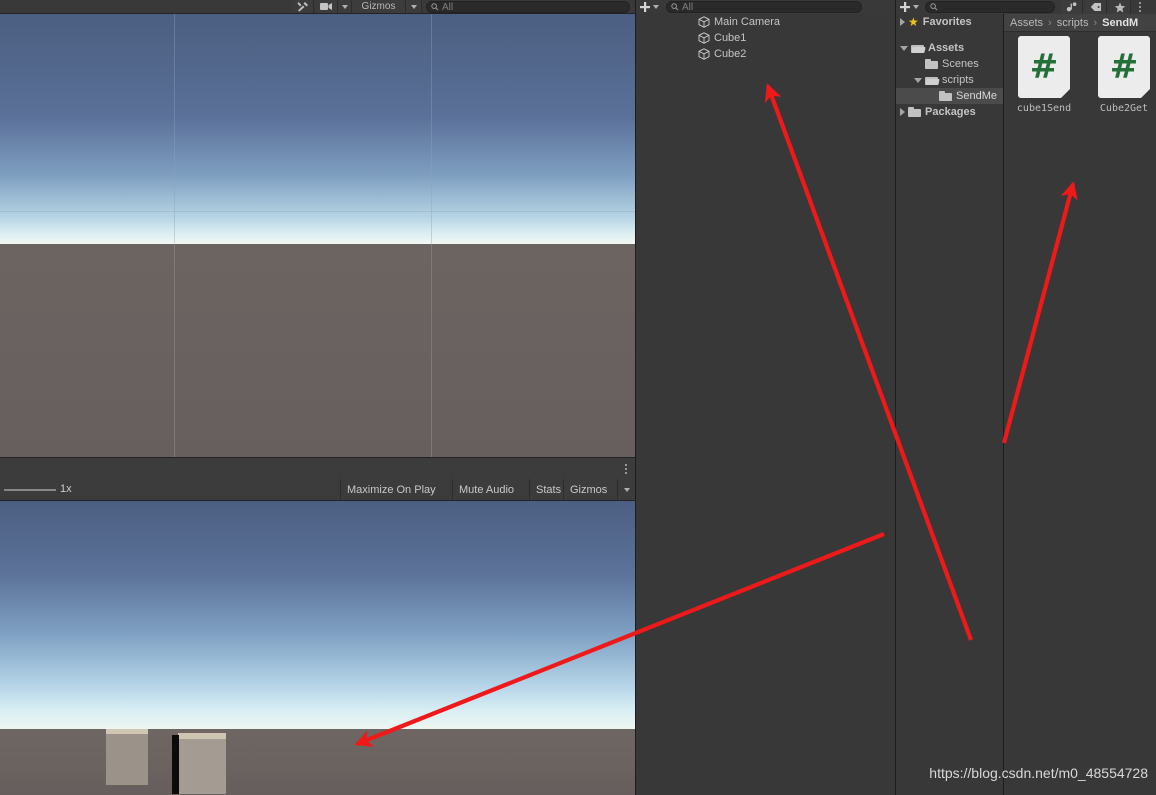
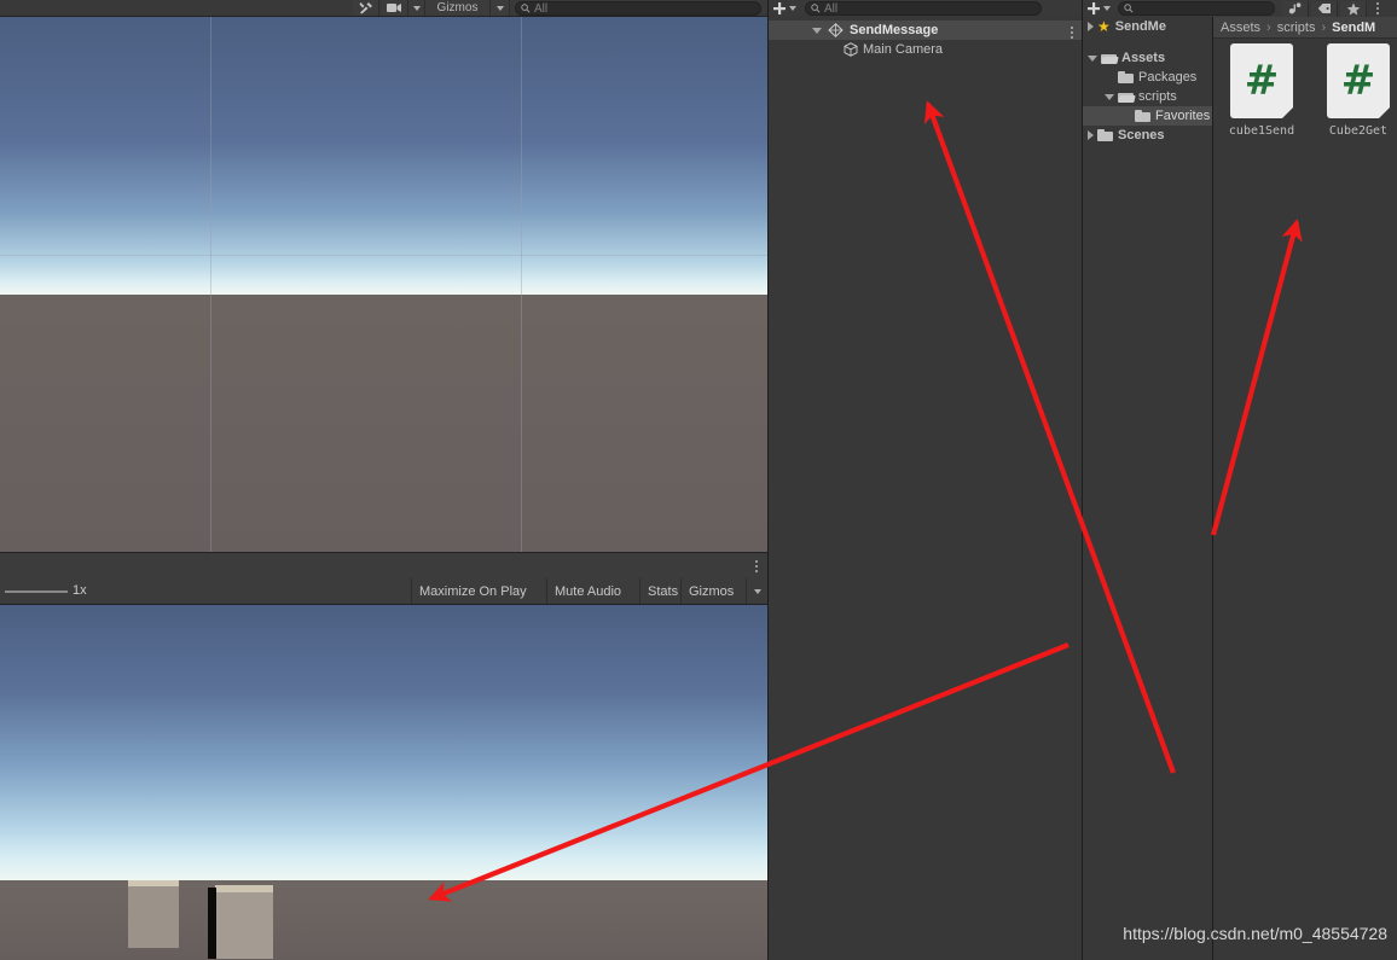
  Gizmos
  All
  1x
  Maximize On Play
  Mute Audio
  Stats
  Gizmos
  All
+ SendMessage
  Main Camera
- Cube1
- Cube2
  ★
- Favorites
+ SendMe
  Assets
- Scenes
+ Packages
  scripts
- SendMe
+ Favorites
- Packages
+ Scenes
  Assets
  ›
  scripts
  ›
  SendM
  #
  cube1Send
  #
  Cube2Get
  https://blog.csdn.net/m0_48554728
